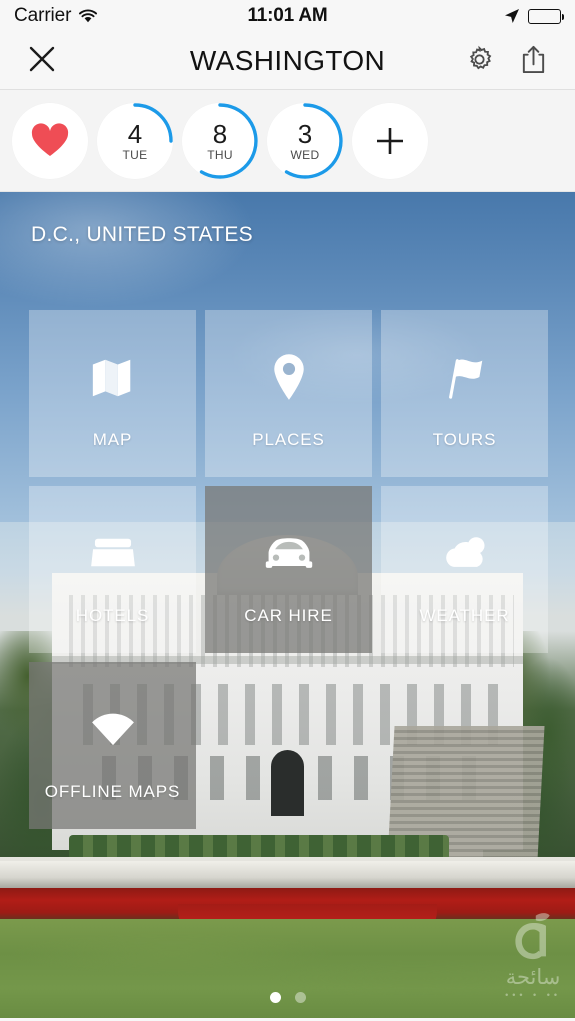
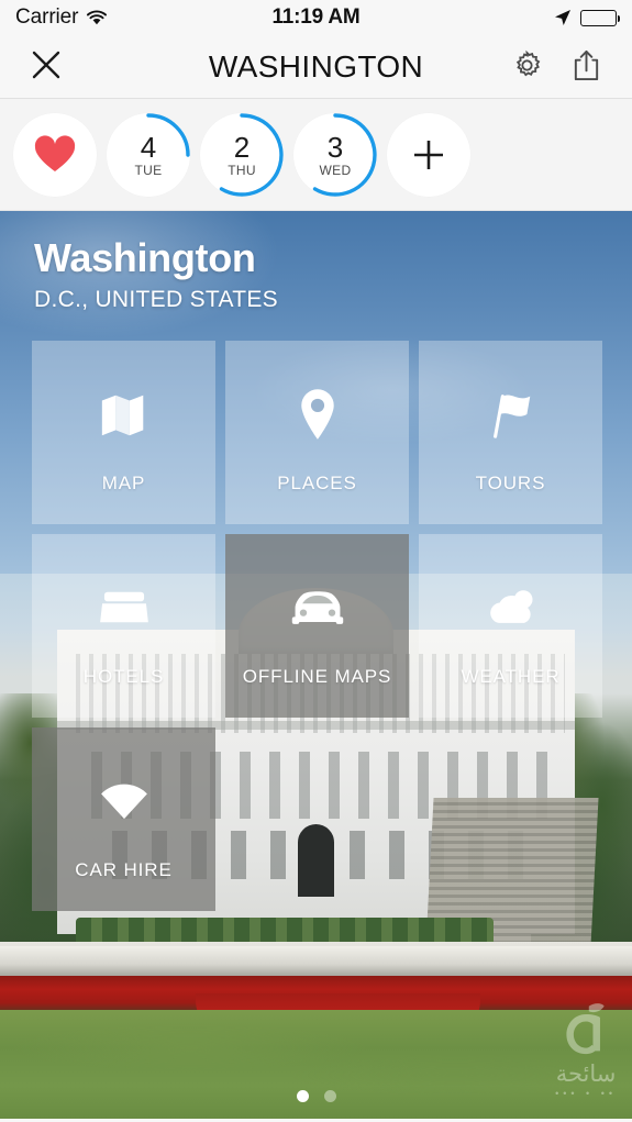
  Carrier
- 11:01 AM
+ 11:19 AM
  WASHINGTON
  4
  TUE
- 8
+ 2
  THU
  3
  WED
+ Washington
  D.C., UNITED STATES
  MAP
  PLACES
  TOURS
  HOTELS
- CAR HIRE
+ OFFLINE MAPS
  WEATHER
- OFFLINE MAPS
+ CAR HIRE
  سائحة
  ••• • ••
